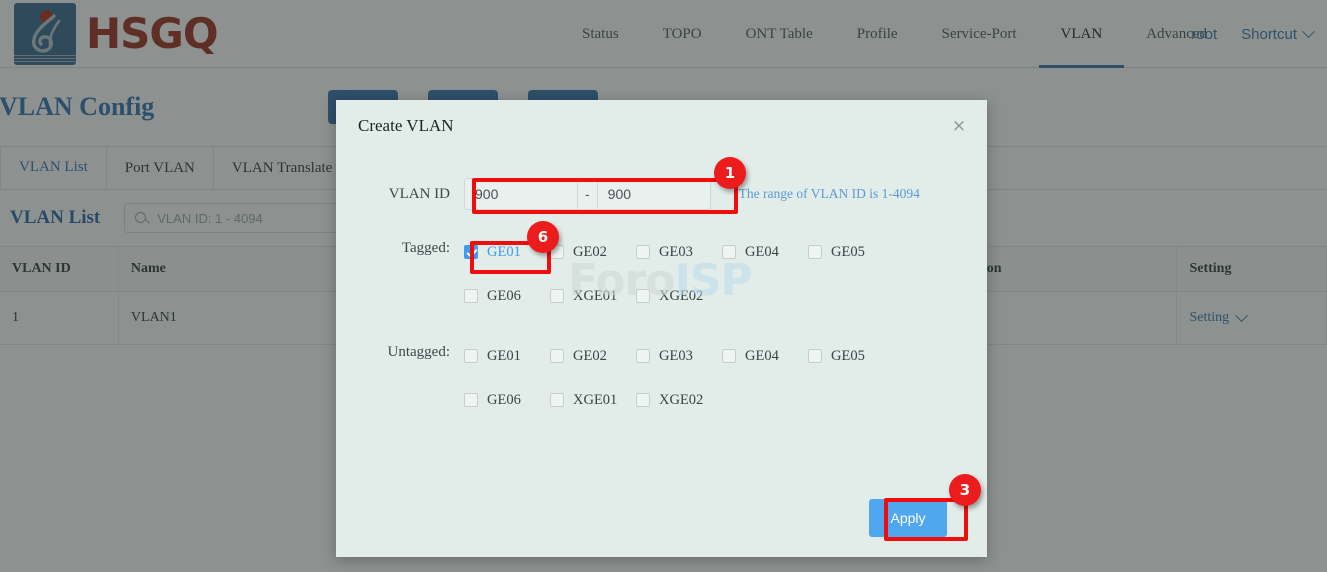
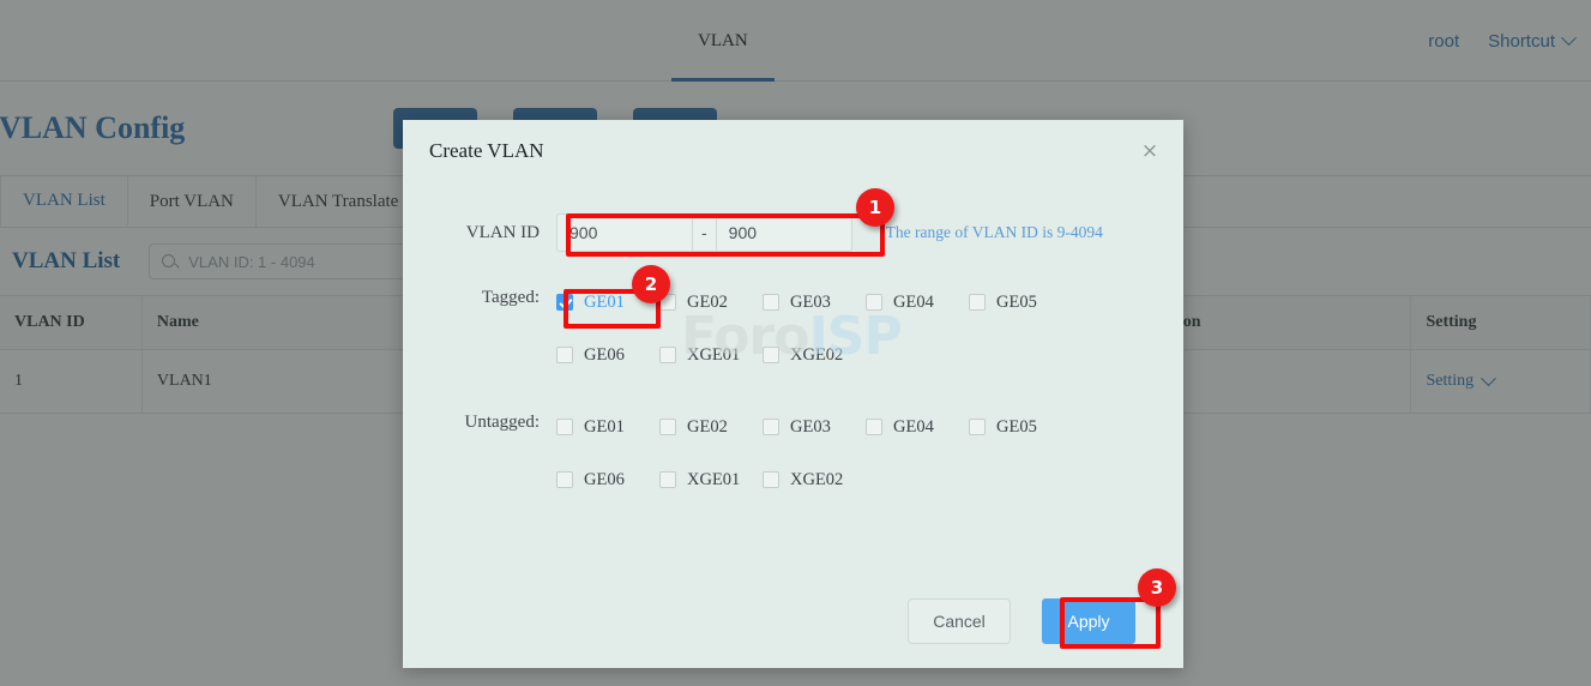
- HSGQ
- Status
- TOPO
- ONT Table
- Profile
- Service-Port
  VLAN
- Advanced
  root
  Shortcut
  VLAN Config
  VLAN List
  Port VLAN
  VLAN Translate
  VLAN List
  VLAN ID: 1 - 4094
  Create VLAN
  ×
  ForoISP
  VLAN ID
  900
  -
  900
- The range of VLAN ID is 1-4094
+ The range of VLAN ID is 9-4094
  Tagged:
  GE01
  GE02
  GE03
  GE04
  GE05
  GE06
  XGE01
  XGE02
  Untagged:
  GE01
  GE02
  GE03
  GE04
  GE05
  GE06
  XGE01
  XGE02
+ Cancel
  Apply
  1
- 6
+ 2
  3
